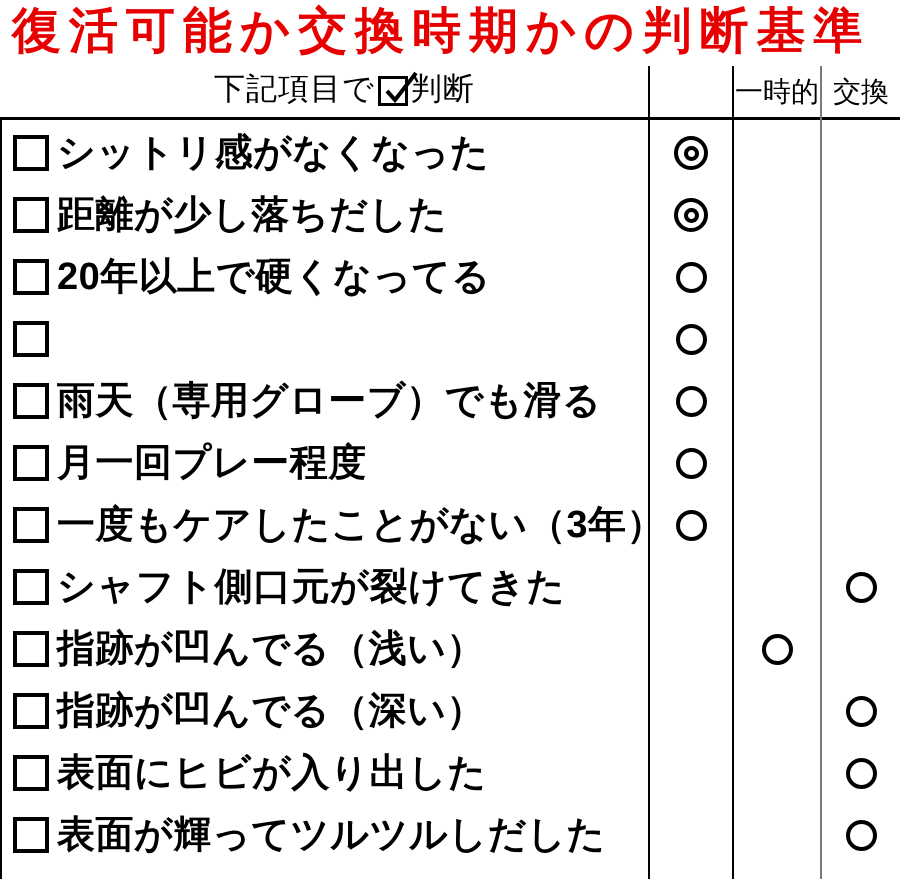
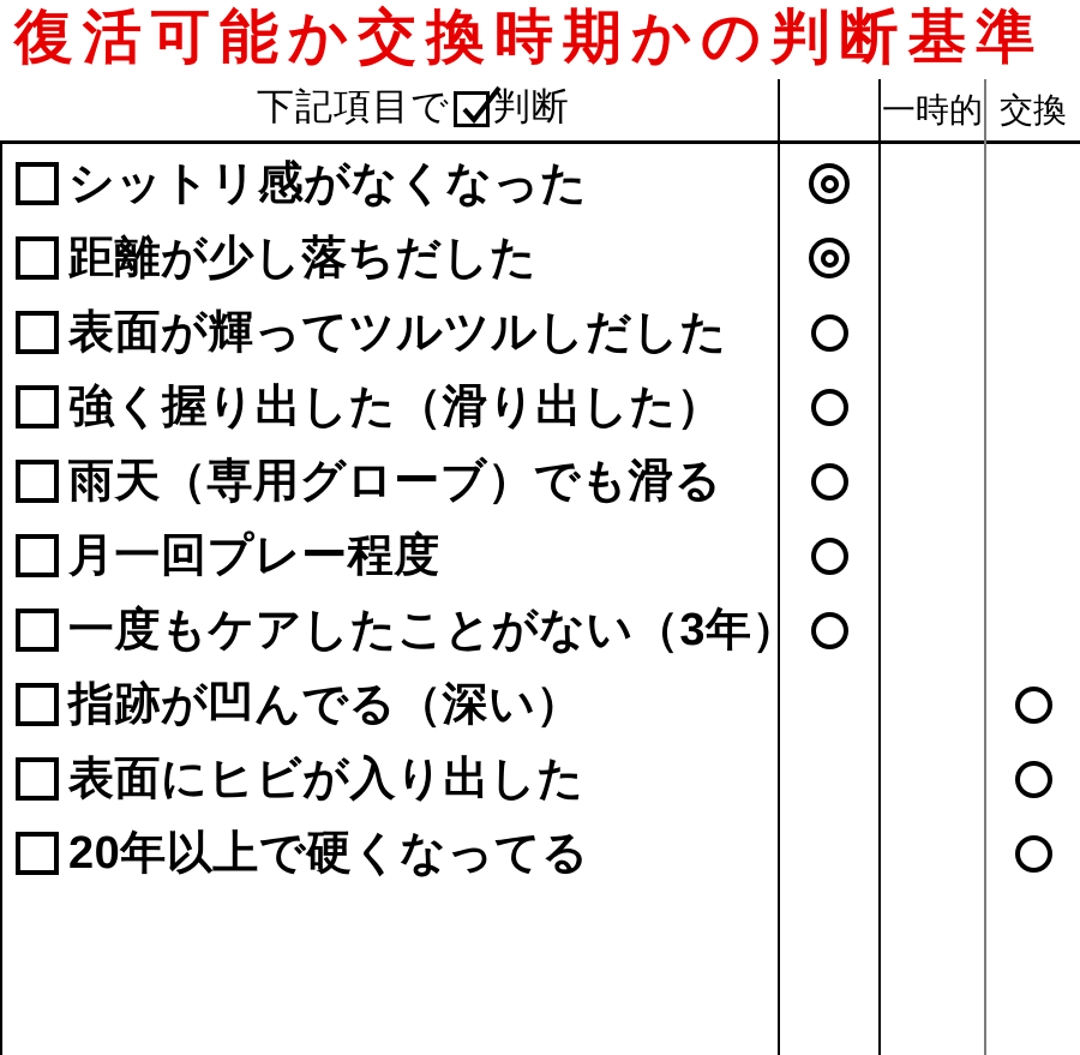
  復活可能か交換時期かの判断基準
  下記項目で
  判断
  一時的
  交換
  シットリ感がなくなった
  距離が少し落ちだした
- 20年以上で硬くなってる
+ 表面が輝ってツルツルしだした
+ 強く握り出した（滑り出した）
  雨天（専用グローブ）でも滑る
  月一回プレー程度
  一度もケアしたことがない（3年）
- シャフト側口元が裂けてきた
- 指跡が凹んでる（浅い）
  指跡が凹んでる（深い）
  表面にヒビが入り出した
- 表面が輝ってツルツルしだした
+ 20年以上で硬くなってる
